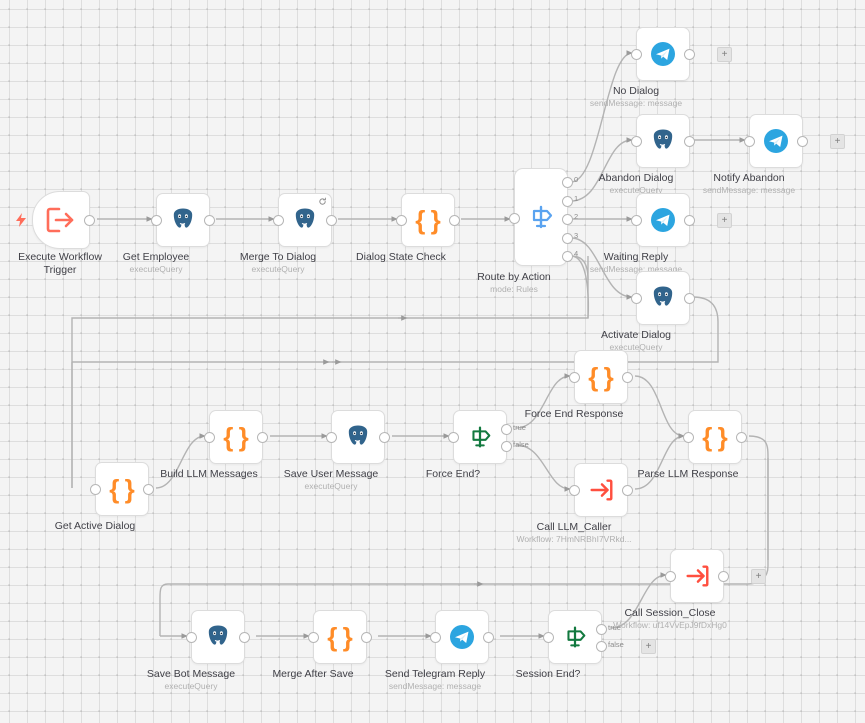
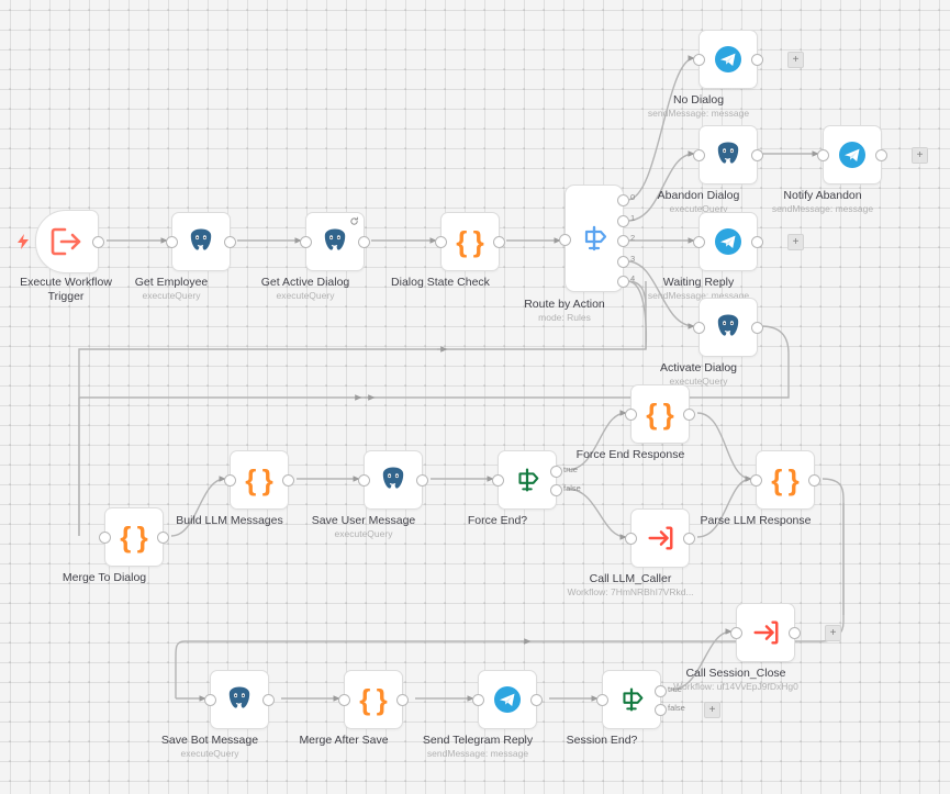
  Execute Workflow
  Trigger
  Get Employee
  executeQuery
- Merge To Dialog
+ Get Active Dialog
  executeQuery
  { }
  Dialog State Check
  0
  1
  2
  3
  4
  Route by Action
  mode: Rules
  No Dialog
  sendMessage: message
  +
  Abandon Dialog
  executeQuery
  Notify Abandon
  sendMessage: message
  +
  Waiting Reply
  sendMessage: message
  +
  Activate Dialog
  executeQuery
  { }
  Force End Response
  { }
- Get Active Dialog
+ Merge To Dialog
  { }
  Build LLM Messages
  Save User Message
  executeQuery
  true
  false
  Force End?
  Call LLM_Caller
  Workflow: 7HmNRBhI7VRkd...
  { }
  Parse LLM Response
  Save Bot Message
  executeQuery
  { }
  Merge After Save
  Send Telegram Reply
  sendMessage: message
  true
  false
  Session End?
  +
  Call Session_Close
  Workflow: uf14VvEpJ9fDxHg0
  +
